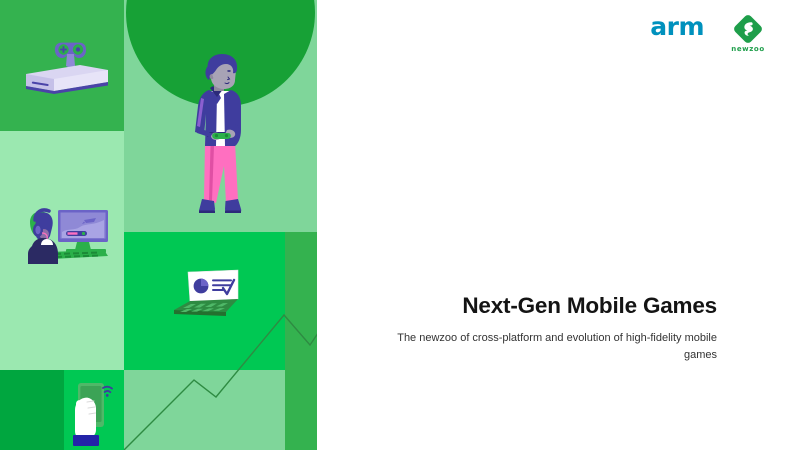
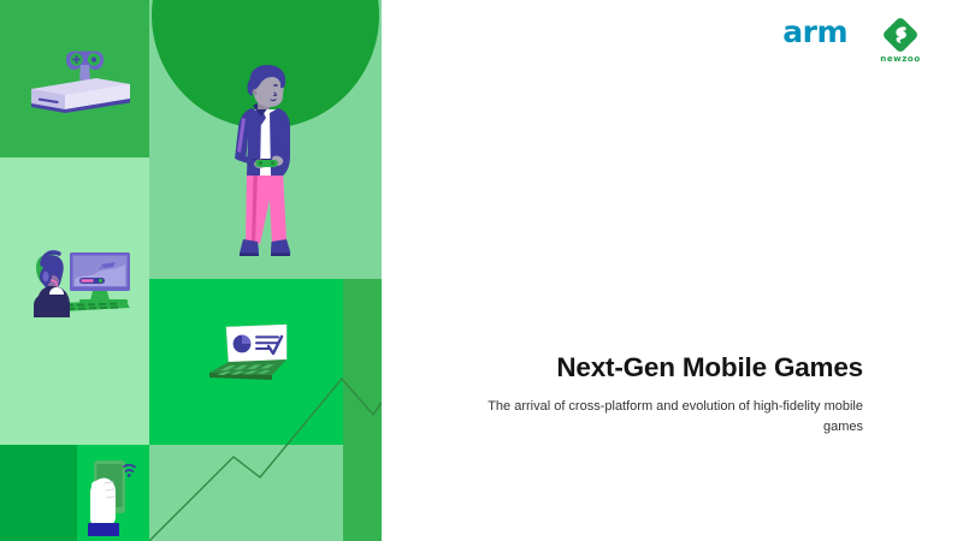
  arm
  newzoo
  Next-Gen Mobile Games
- The newzoo of cross-platform and evolution of high-fidelity mobile games
+ The arrival of cross-platform and evolution of high-fidelity mobile games
